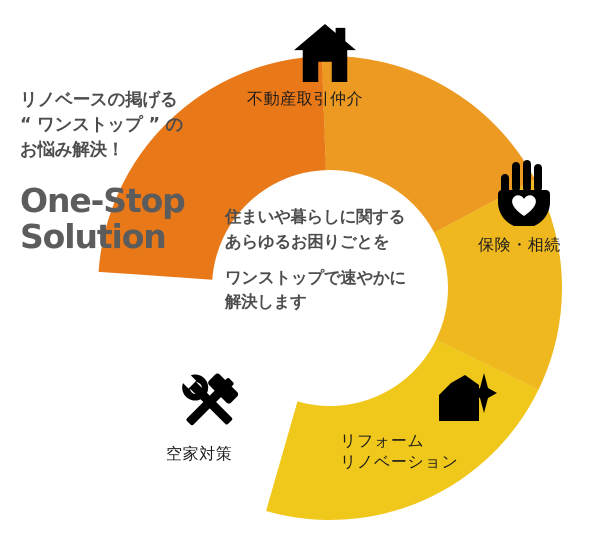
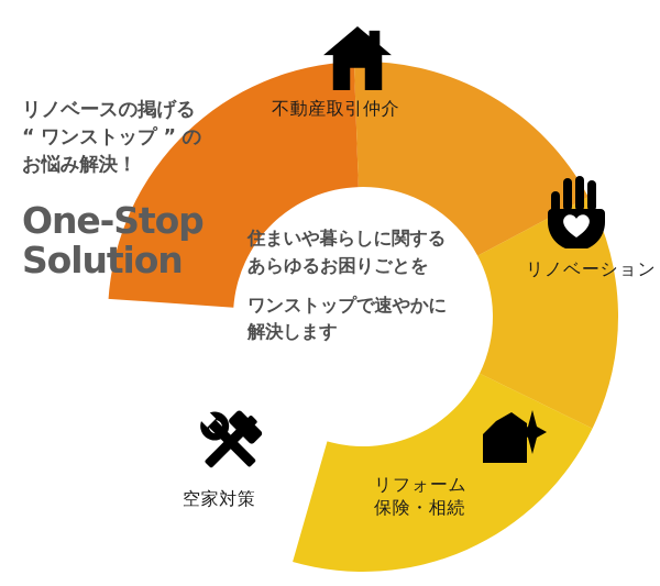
  不動産取引仲介
- 保険・相続
+ リノベーション
  リフォーム
- リノベーション
+ 保険・相続
  空家対策
  リノベースの掲げる
  “ ワンストップ ” の
  お悩み解決！
  One-Stop
  Solution
  住まいや暮らしに関する
  あらゆるお困りごとを
  ワンストップで速やかに
  解決します
